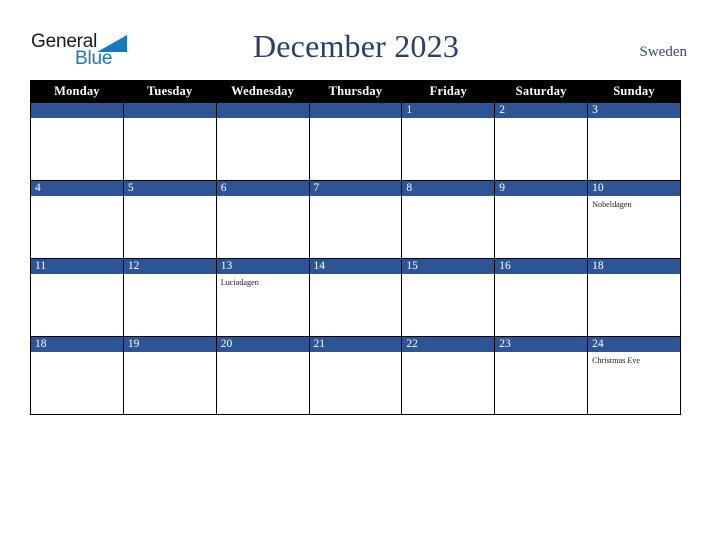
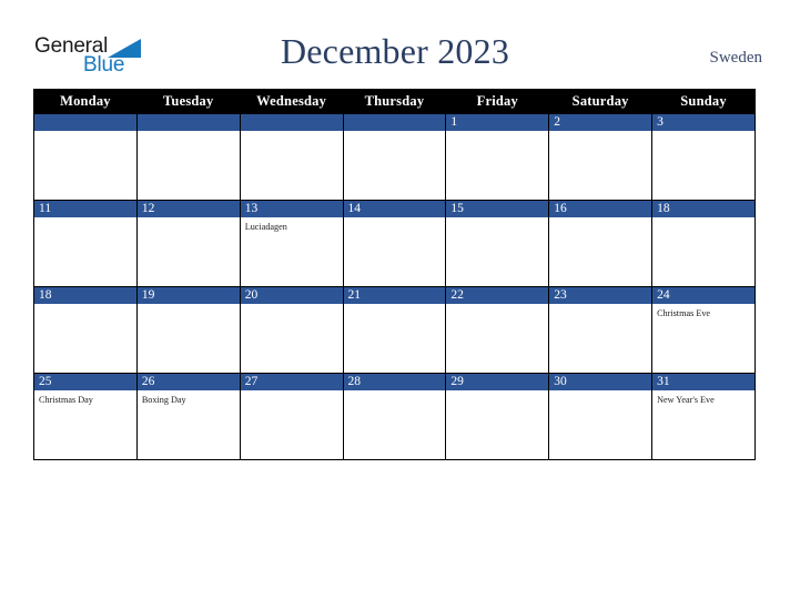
  General
  Blue
  December 2023
  Sweden
  Monday	Tuesday	Wednesday	Thursday	Friday	Saturday	Sunday
  				1	2	3
- 4	5	6	7	8	9	10Nobeldagen
  11	12	13Luciadagen	14	15	16	18
  18	19	20	21	22	23	24Christmas Eve
+ 25Christmas Day	26Boxing Day	27	28	29	30	31New Year's Eve
